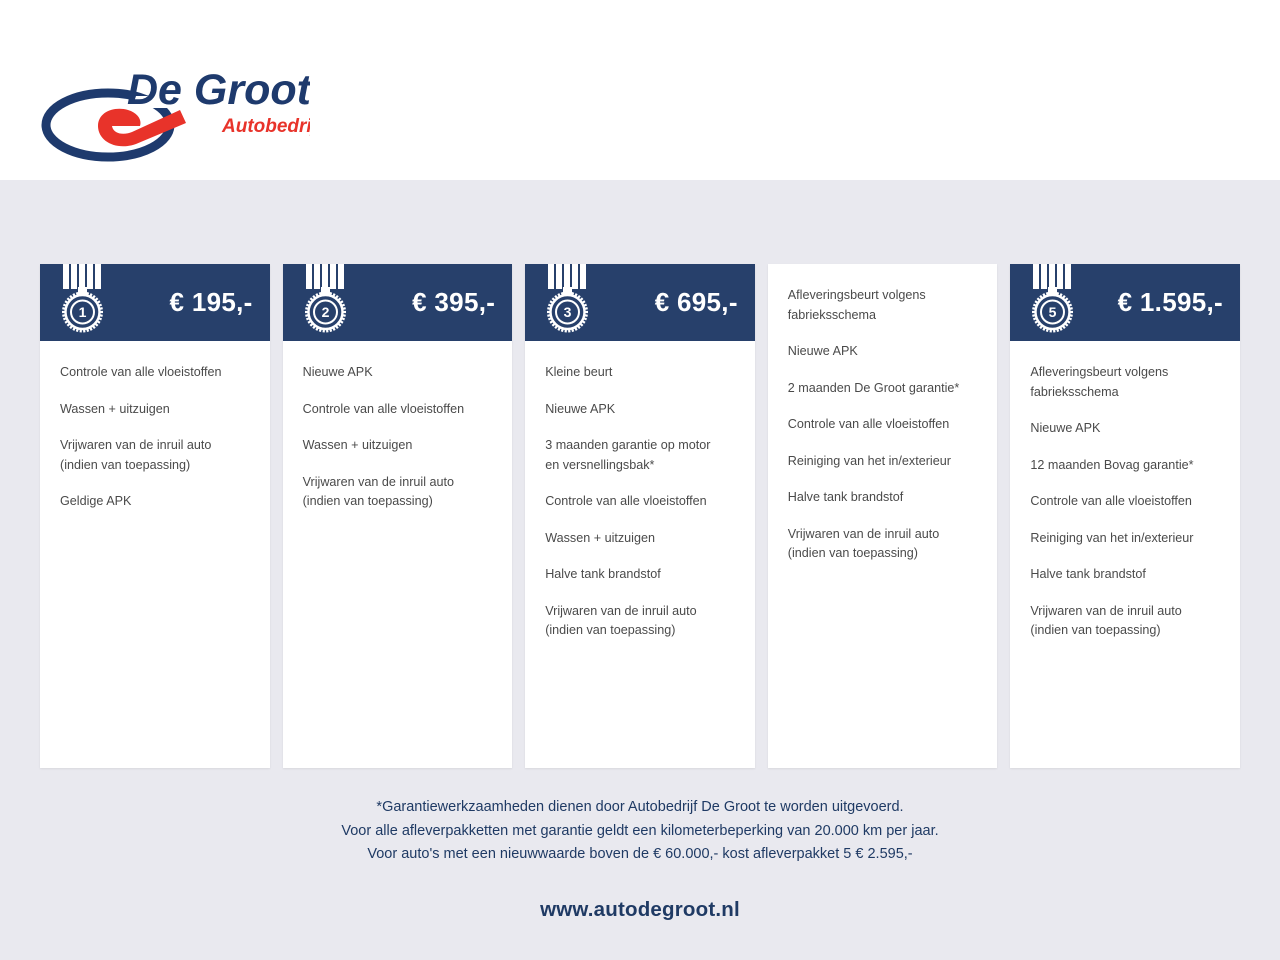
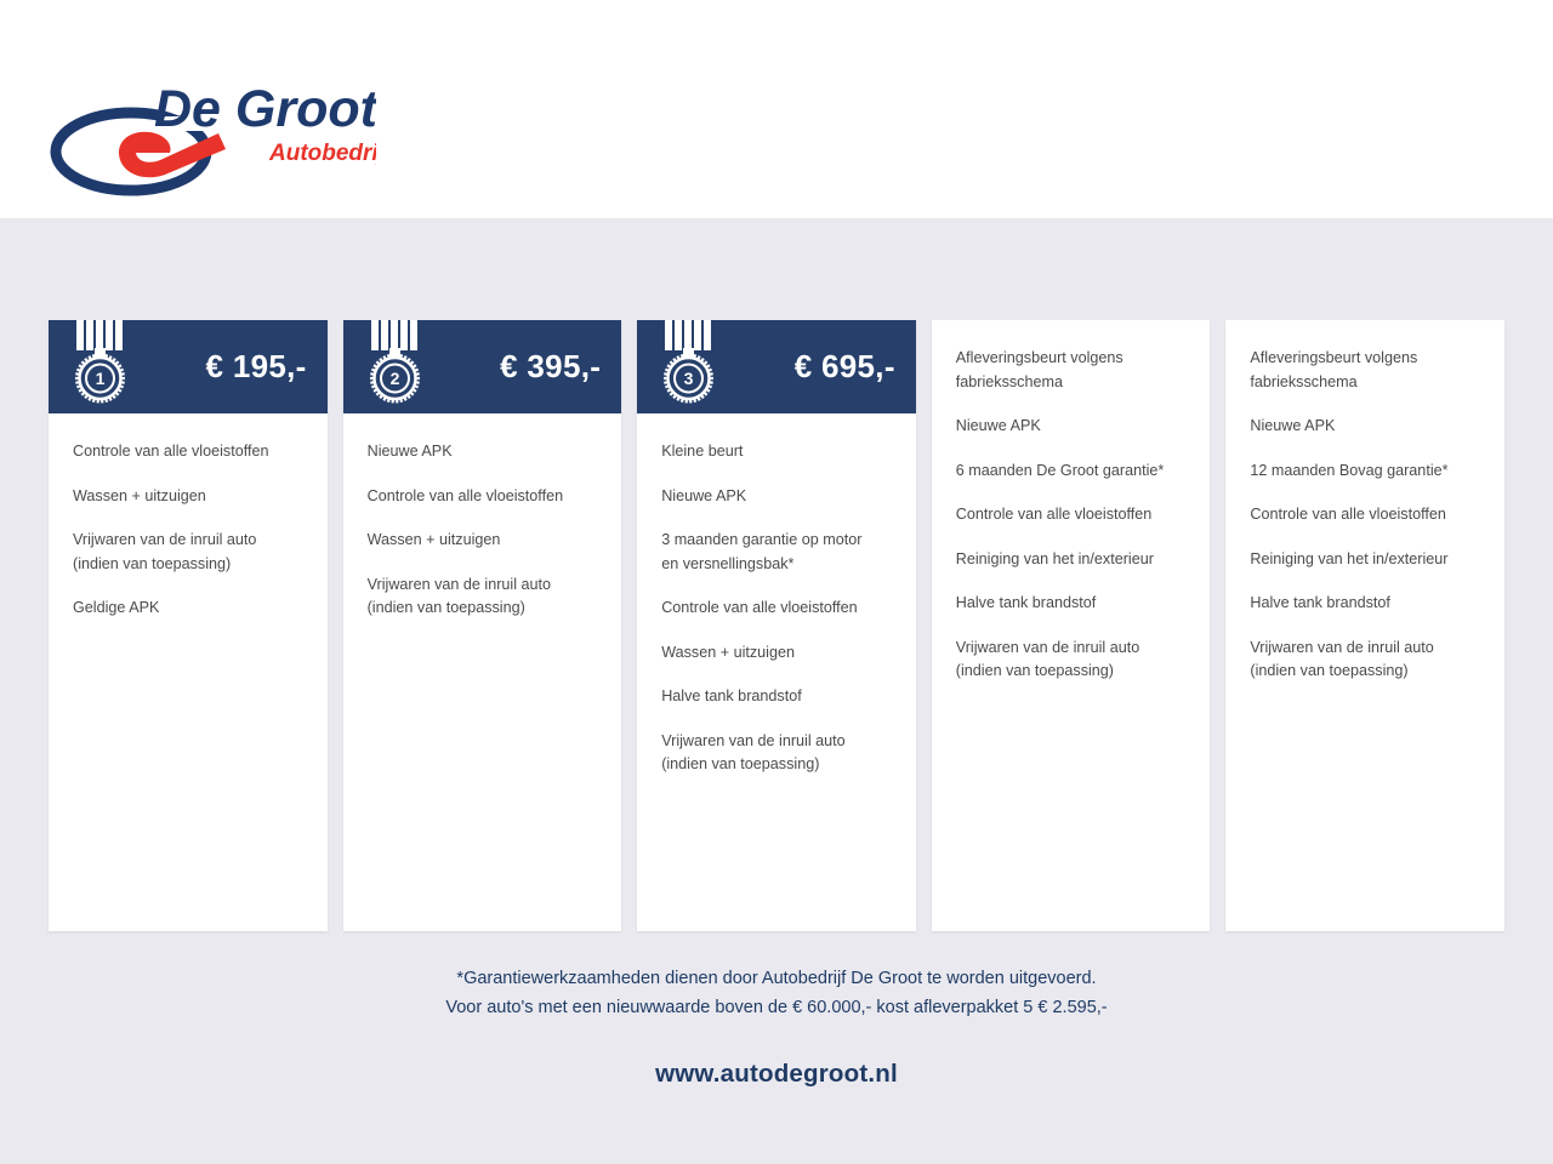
  De Groot
  Autobedri
  1
  € 195,-
  Controle van alle vloeistoffen
  Wassen + uitzuigen
  Vrijwaren van de inruil auto
  (indien van toepassing)
  Geldige APK
  2
  € 395,-
  Nieuwe APK
  Controle van alle vloeistoffen
  Wassen + uitzuigen
  Vrijwaren van de inruil auto
  (indien van toepassing)
  3
  € 695,-
  Kleine beurt
  Nieuwe APK
  3 maanden garantie op motor
  en versnellingsbak*
  Controle van alle vloeistoffen
  Wassen + uitzuigen
  Halve tank brandstof
  Vrijwaren van de inruil auto
  (indien van toepassing)
  Afleveringsbeurt volgens
  fabrieksschema
  Nieuwe APK
- 2 maanden De Groot garantie*
+ 6 maanden De Groot garantie*
  Controle van alle vloeistoffen
  Reiniging van het in/exterieur
  Halve tank brandstof
  Vrijwaren van de inruil auto
  (indien van toepassing)
- 5
- € 1.595,-
  Afleveringsbeurt volgens
  fabrieksschema
  Nieuwe APK
  12 maanden Bovag garantie*
  Controle van alle vloeistoffen
  Reiniging van het in/exterieur
  Halve tank brandstof
  Vrijwaren van de inruil auto
  (indien van toepassing)
  *Garantiewerkzaamheden dienen door Autobedrijf De Groot te worden uitgevoerd.
- Voor alle afleverpakketten met garantie geldt een kilometerbeperking van 20.000 km per jaar.
  Voor auto's met een nieuwwaarde boven de € 60.000,- kost afleverpakket 5 € 2.595,-
  www.autodegroot.nl
